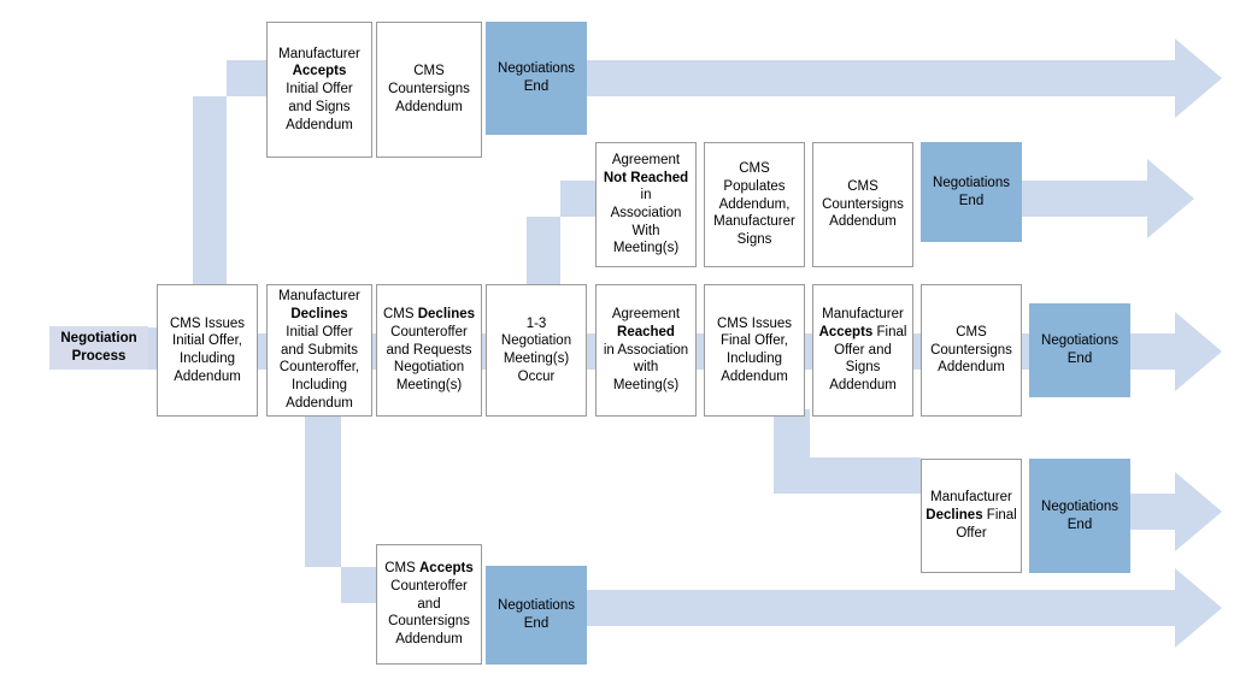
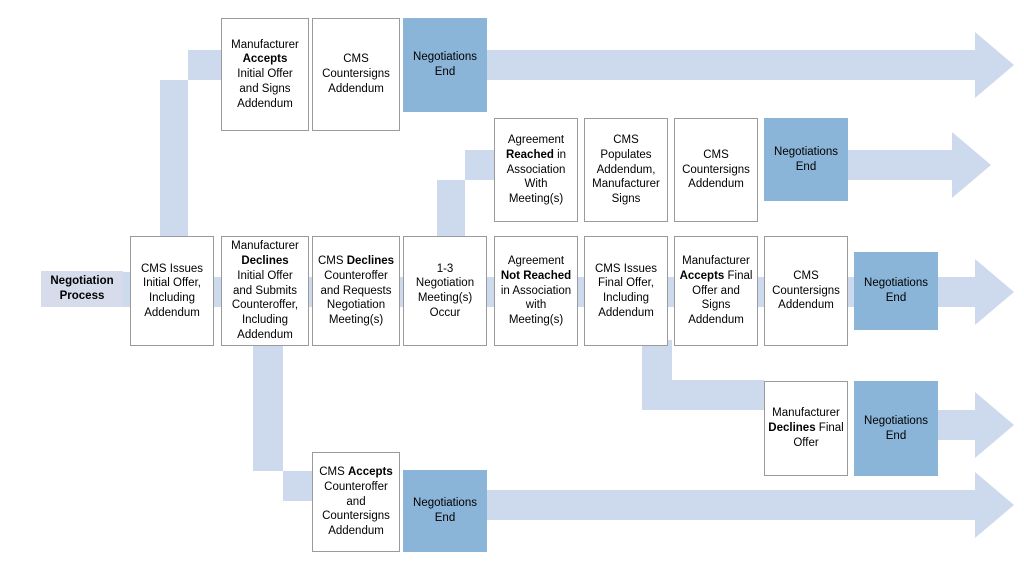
  Negotiation
  Process
  Manufacturer
  Accepts
  Initial Offer
  and Signs
  Addendum
  CMS
  Countersigns
  Addendum
  Negotiations
  End
  Agreement
- Not Reached in
+ Reached in
  Association
  With
  Meeting(s)
  CMS
  Populates
  Addendum,
  Manufacturer
  Signs
  CMS
  Countersigns
  Addendum
  Negotiations
  End
  CMS Issues
  Initial Offer,
  Including
  Addendum
  Manufacturer
  Declines
  Initial Offer
  and Submits
  Counteroffer,
  Including
  Addendum
  CMS Declines
  Counteroffer
  and Requests
  Negotiation
  Meeting(s)
  1-3
  Negotiation
  Meeting(s)
  Occur
  Agreement
- Reached
+ Not Reached
  in Association
  with
  Meeting(s)
  CMS Issues
  Final Offer,
  Including
  Addendum
  Manufacturer
  Accepts Final
  Offer and
  Signs
  Addendum
  CMS
  Countersigns
  Addendum
  Negotiations
  End
  Manufacturer
  Declines Final
  Offer
  Negotiations
  End
  CMS Accepts
  Counteroffer
  and
  Countersigns
  Addendum
  Negotiations
  End
